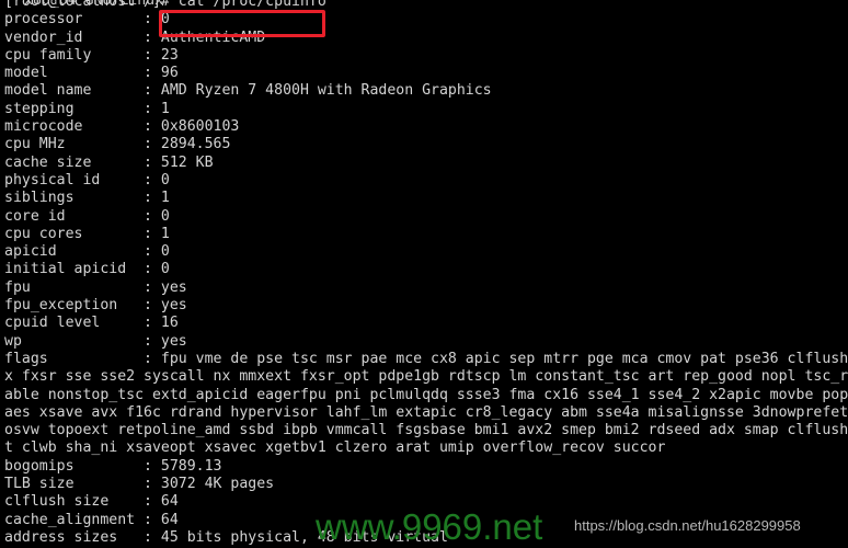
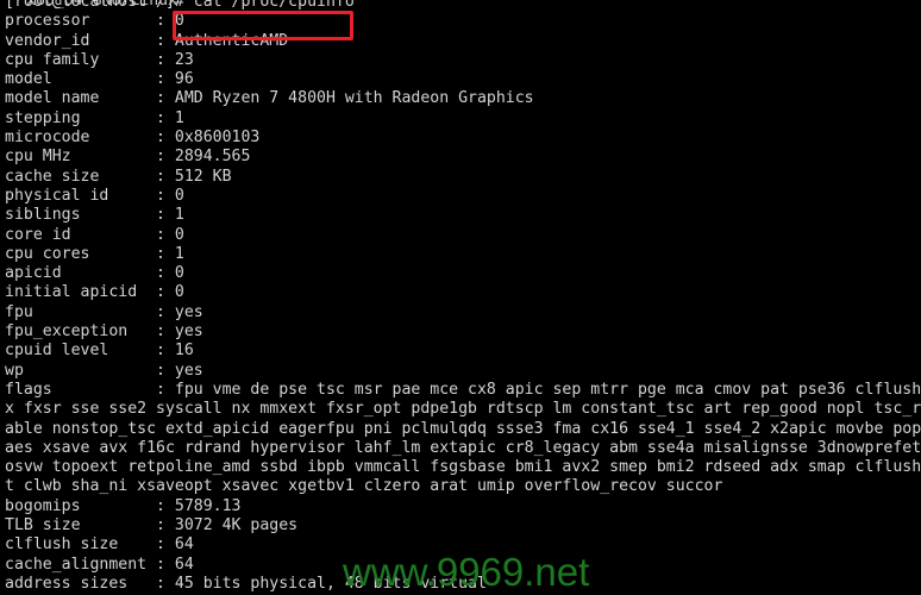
  x86_64 GNU/Linux
  [root@localhost /]# cat /proc/cpuinfo
  processor : 0
  vendor_id : AuthenticAMD
  cpu family : 23
  model : 96
  model name : AMD Ryzen 7 4800H with Radeon Graphics
  stepping : 1
  microcode : 0x8600103
  cpu MHz : 2894.565
  cache size : 512 KB
  physical id : 0
  siblings : 1
  core id : 0
  cpu cores : 1
  apicid : 0
  initial apicid : 0
  fpu : yes
  fpu_exception : yes
  cpuid level : 16
  wp : yes
  flags : fpu vme de pse tsc msr pae mce cx8 apic sep mtrr pge mca cmov pat pse36 clflush
  x fxsr sse sse2 syscall nx mmxext fxsr_opt pdpe1gb rdtscp lm constant_tsc art rep_good nopl tsc_r
  able nonstop_tsc extd_apicid eagerfpu pni pclmulqdq ssse3 fma cx16 sse4_1 sse4_2 x2apic movbe pop
  aes xsave avx f16c rdrand hypervisor lahf_lm extapic cr8_legacy abm sse4a misalignsse 3dnowprefet
  osvw topoext retpoline_amd ssbd ibpb vmmcall fsgsbase bmi1 avx2 smep bmi2 rdseed adx smap clflush
  t clwb sha_ni xsaveopt xsavec xgetbv1 clzero arat umip overflow_recov succor
  bogomips : 5789.13
  TLB size : 3072 4K pages
  clflush size : 64
  cache_alignment : 64
  address sizes : 45 bits physical, 48 bits virtual
  www.9969.net
- https://blog.csdn.net/hu1628299958
